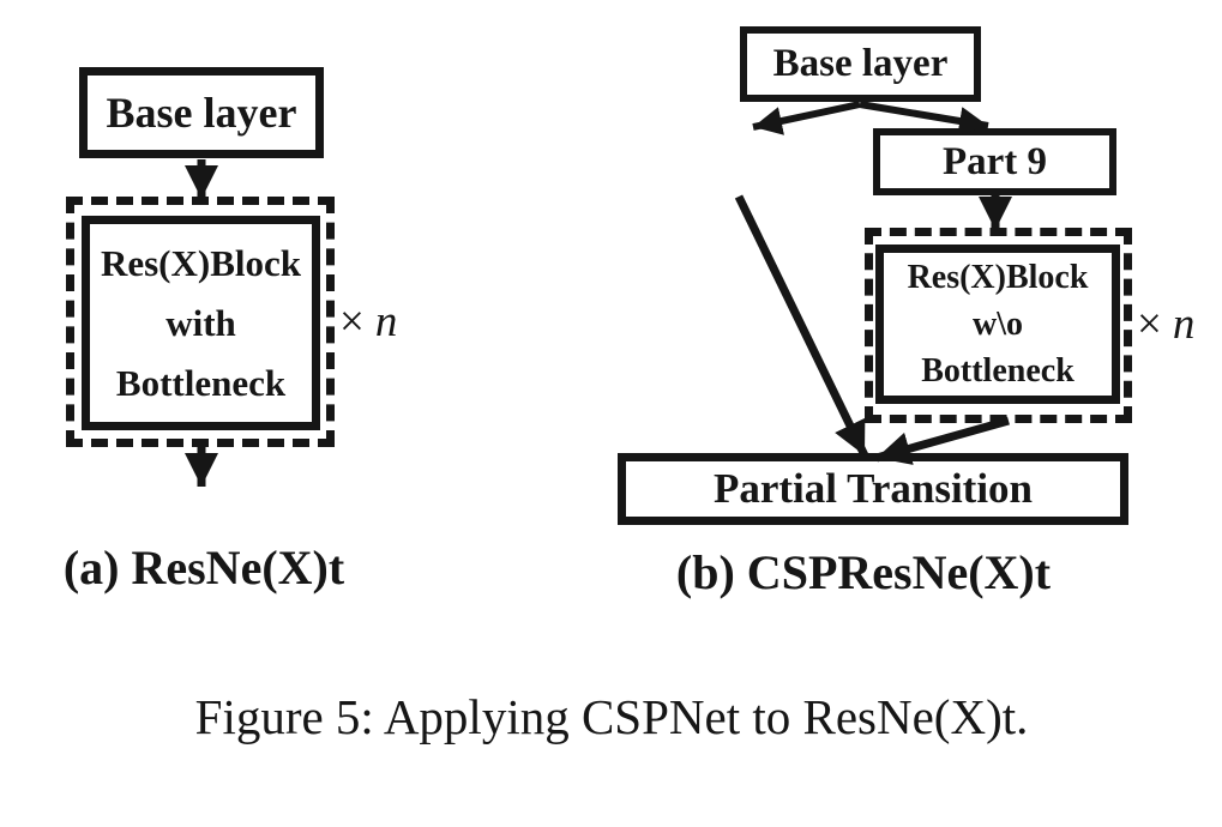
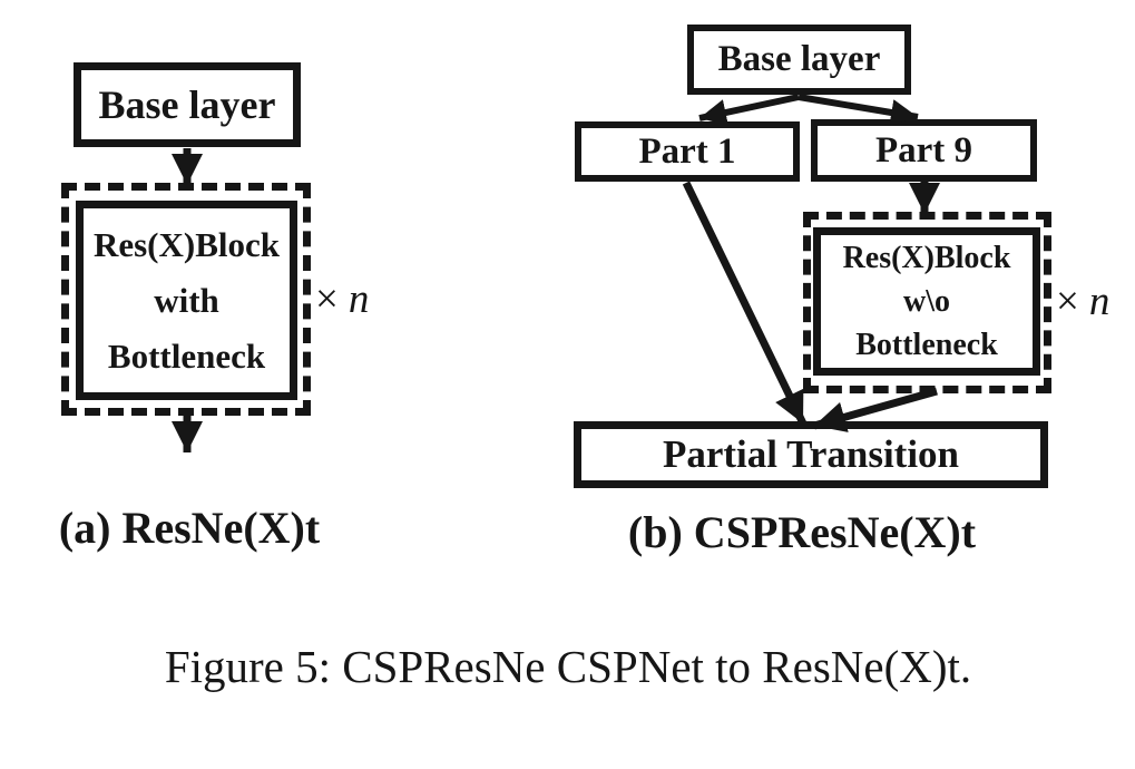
  Base layer
  Res(X)Block
  with
  Bottleneck
  ×
  n
  (a) ResNe(X)t
  Base layer
+ Part 1
  Part 9
  Res(X)Block
  w\o
  Bottleneck
  ×
  n
  Partial Transition
  (b) CSPResNe(X)t
- Figure 5: Applying CSPNet to ResNe(X)t.
+ Figure 5: CSPResNe CSPNet to ResNe(X)t.
